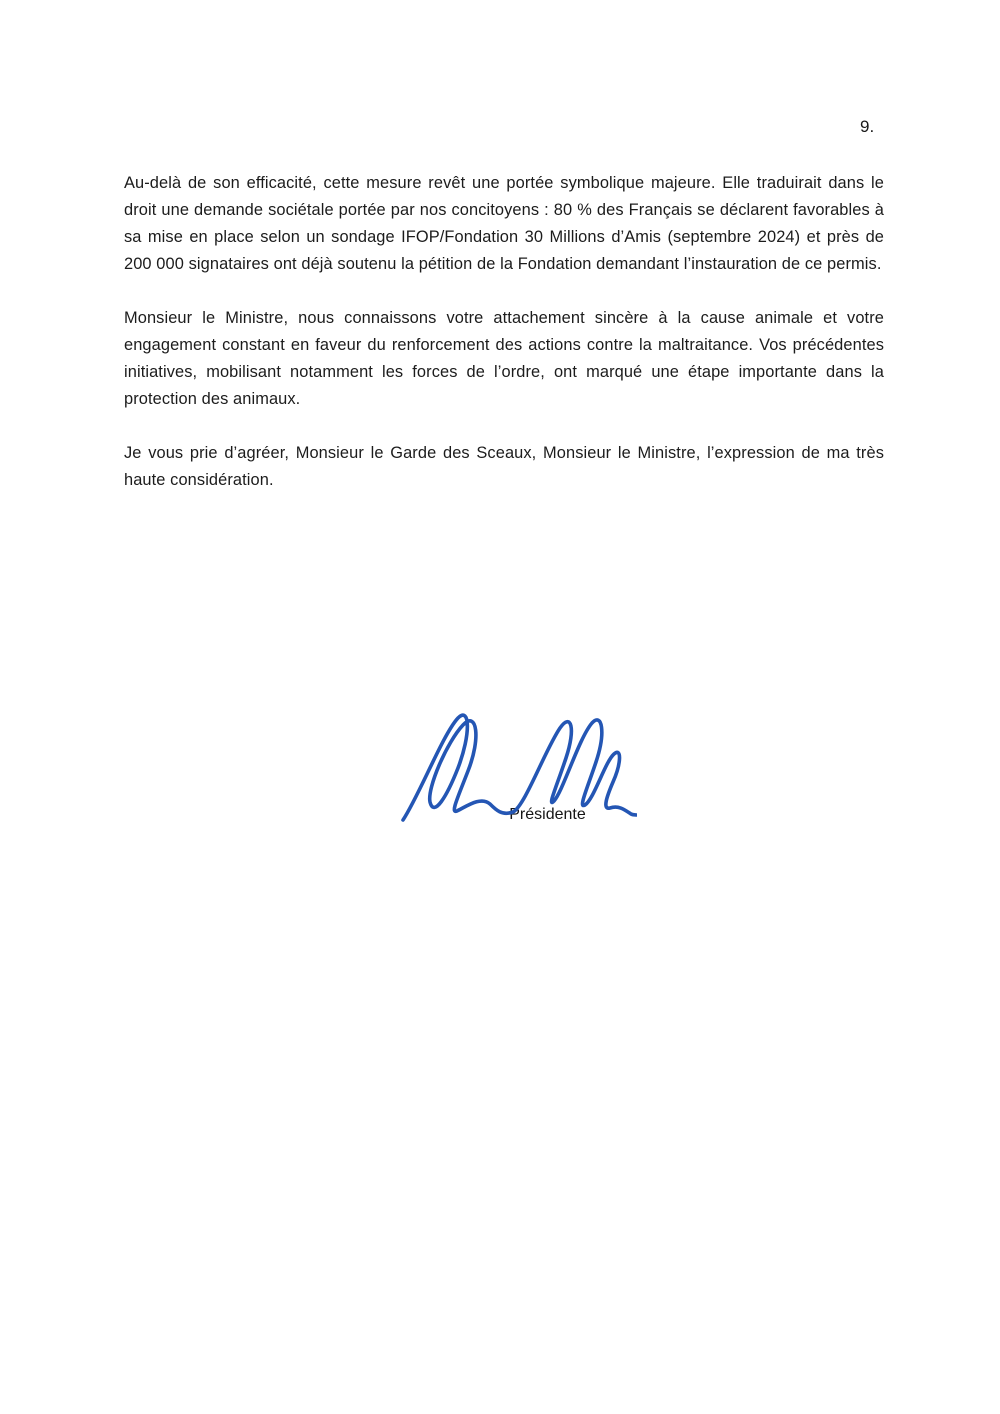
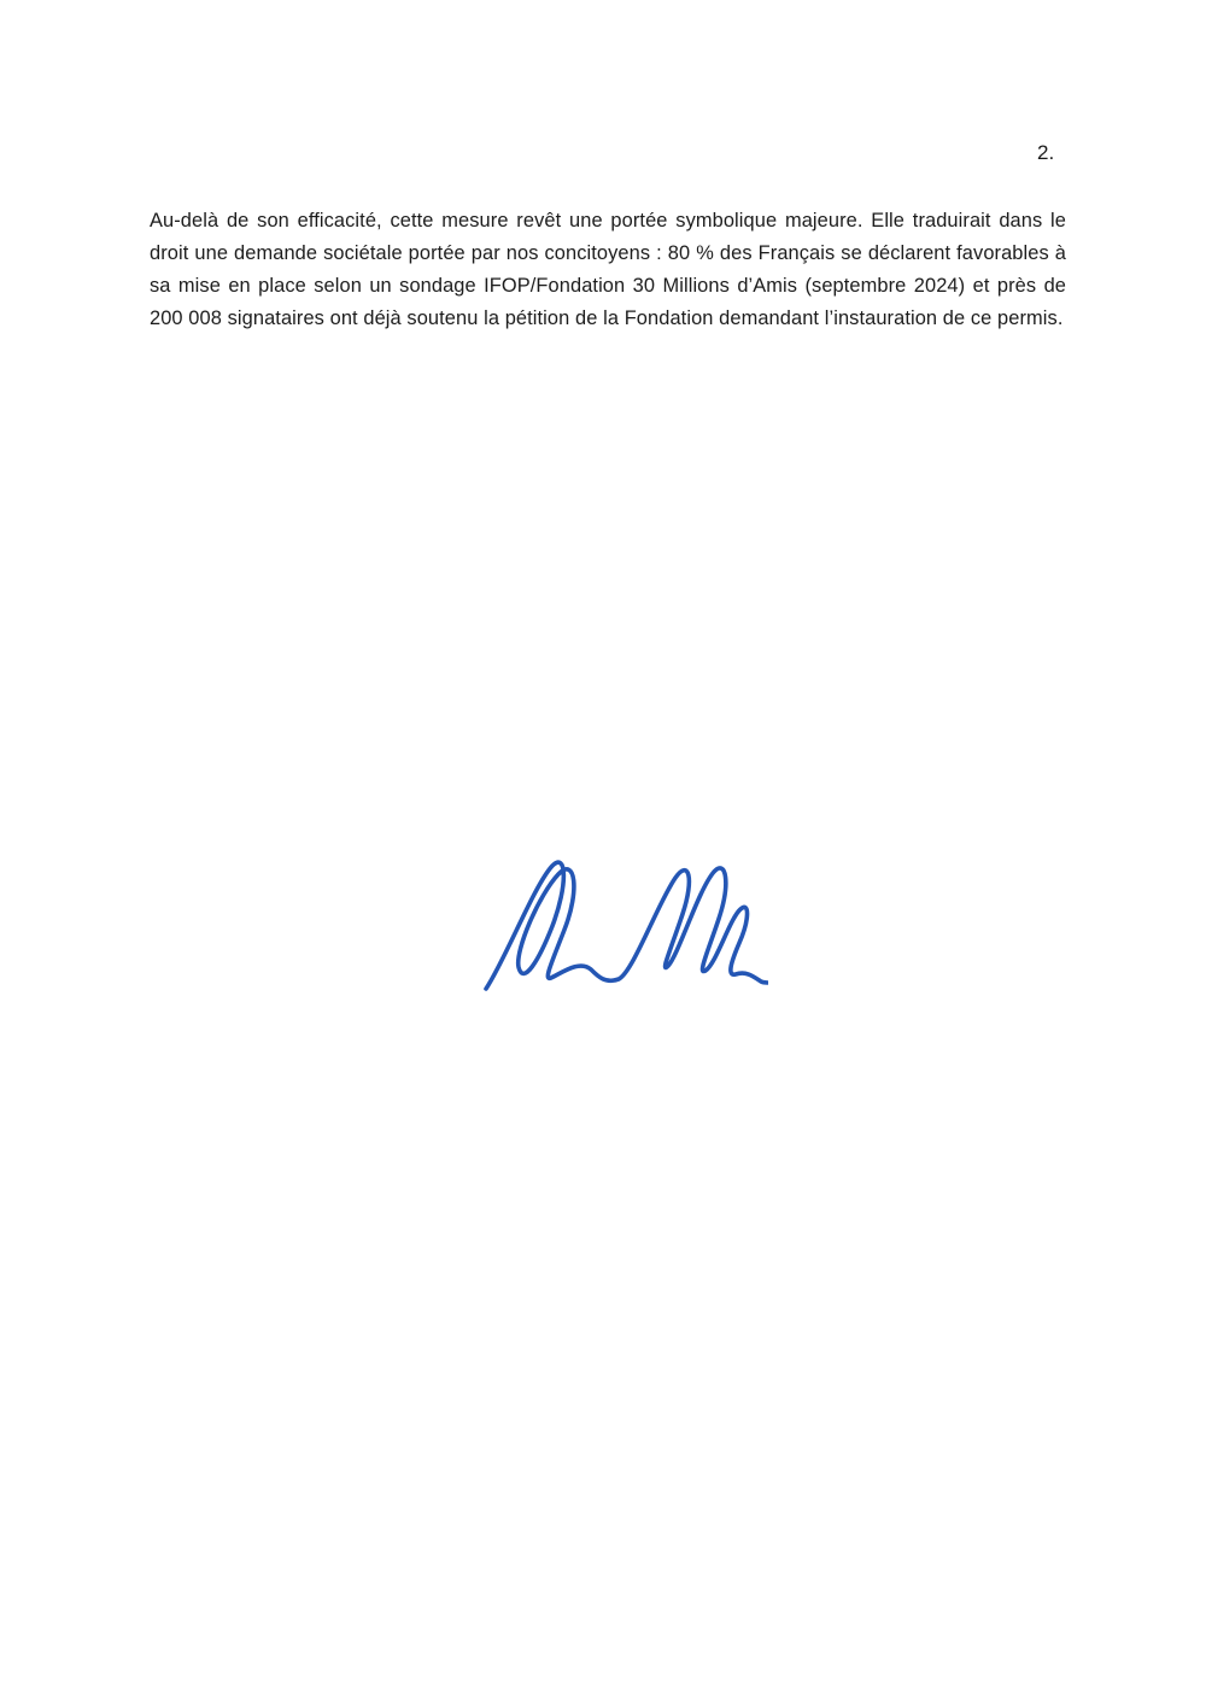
- 9.
+ 2.
- Au-delà de son efficacité, cette mesure revêt une portée symbolique majeure. Elle traduirait dans le droit une demande sociétale portée par nos concitoyens : 80 % des Français se déclarent favorables à sa mise en place selon un sondage IFOP/Fondation 30 Millions d’Amis (septembre 2024) et près de 200 000 signataires ont déjà soutenu la pétition de la Fondation demandant l’instauration de ce permis.
+ Au-delà de son efficacité, cette mesure revêt une portée symbolique majeure. Elle traduirait dans le droit une demande sociétale portée par nos concitoyens : 80 % des Français se déclarent favorables à sa mise en place selon un sondage IFOP/Fondation 30 Millions d’Amis (septembre 2024) et près de 200 008 signataires ont déjà soutenu la pétition de la Fondation demandant l’instauration de ce permis.
- Monsieur le Ministre, nous connaissons votre attachement sincère à la cause animale et votre engagement constant en faveur du renforcement des actions contre la maltraitance. Vos précédentes initiatives, mobilisant notamment les forces de l’ordre, ont marqué une étape importante dans la protection des animaux.
- Je vous prie d’agréer, Monsieur le Garde des Sceaux, Monsieur le Ministre, l’expression de ma très haute considération.
- Présidente
